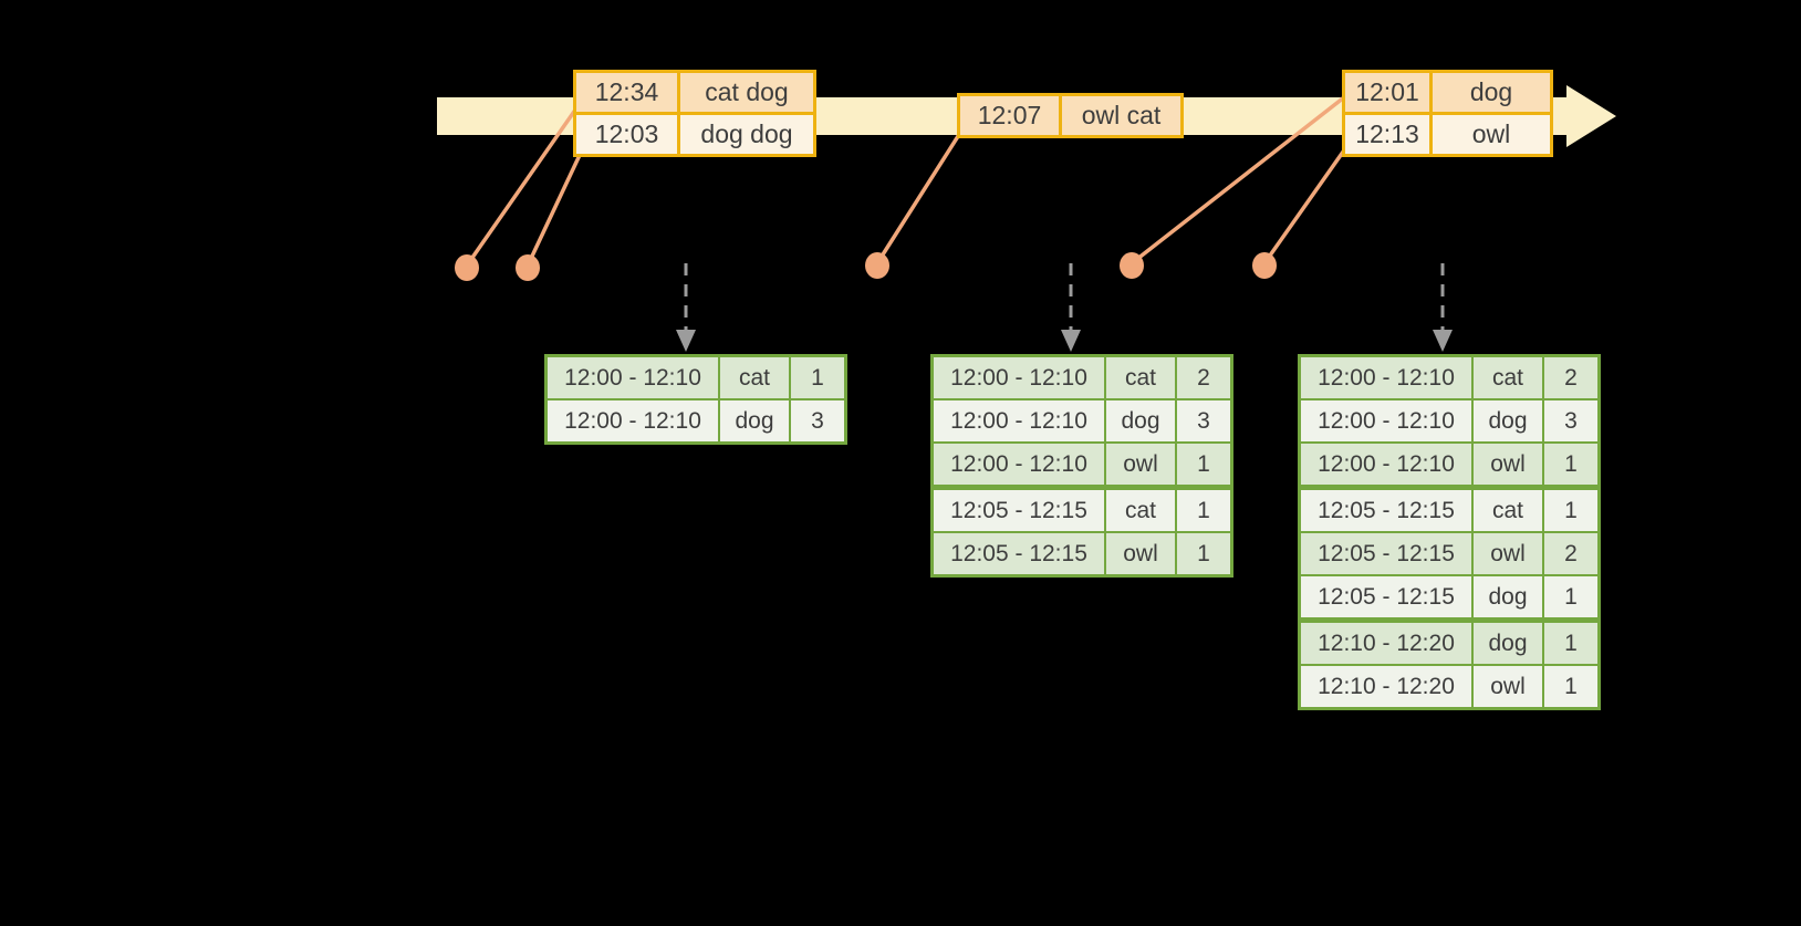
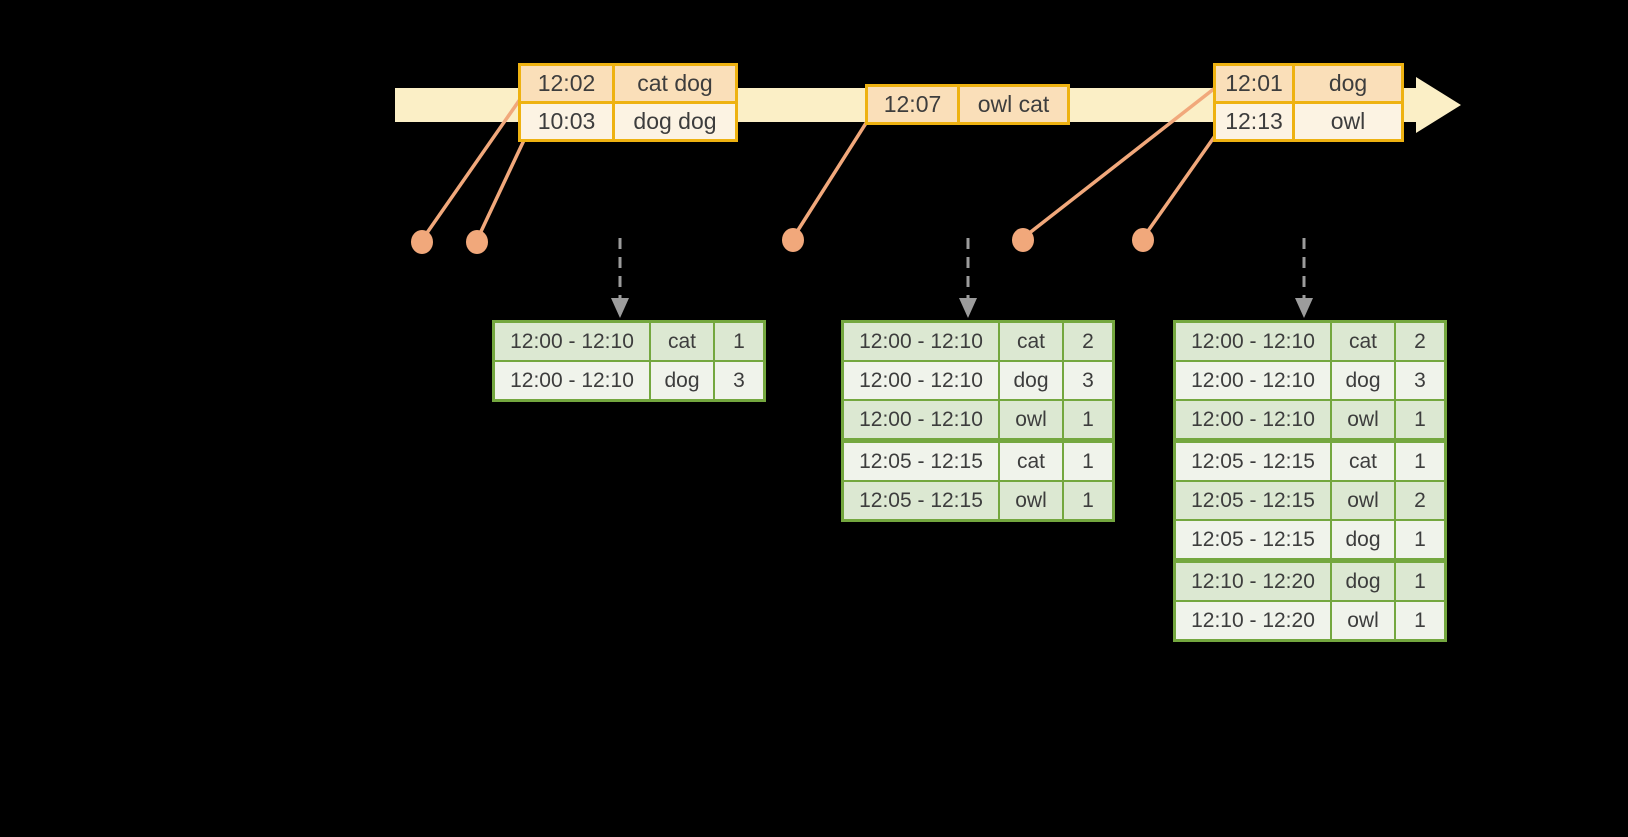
- 12:34	cat dog
+ 12:02	cat dog
- 12:03	dog dog
+ 10:03	dog dog
  12:07	owl cat
  12:01	dog
  12:13	owl
  12:00 - 12:10	cat	1
  12:00 - 12:10	dog	3
  12:00 - 12:10	cat	2
  12:00 - 12:10	dog	3
  12:00 - 12:10	owl	1
  12:05 - 12:15	cat	1
  12:05 - 12:15	owl	1
  12:00 - 12:10	cat	2
  12:00 - 12:10	dog	3
  12:00 - 12:10	owl	1
  12:05 - 12:15	cat	1
  12:05 - 12:15	owl	2
  12:05 - 12:15	dog	1
  12:10 - 12:20	dog	1
  12:10 - 12:20	owl	1
